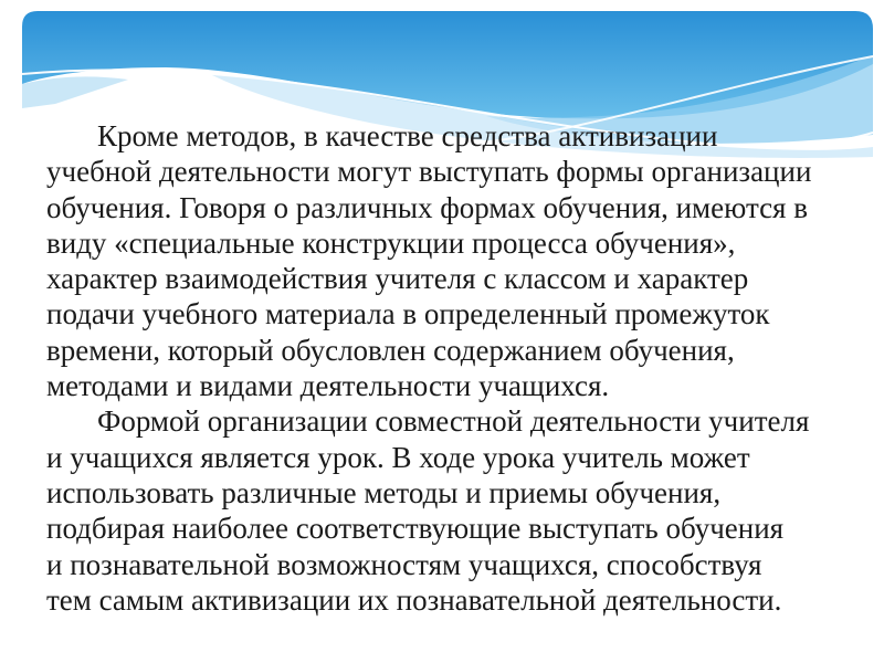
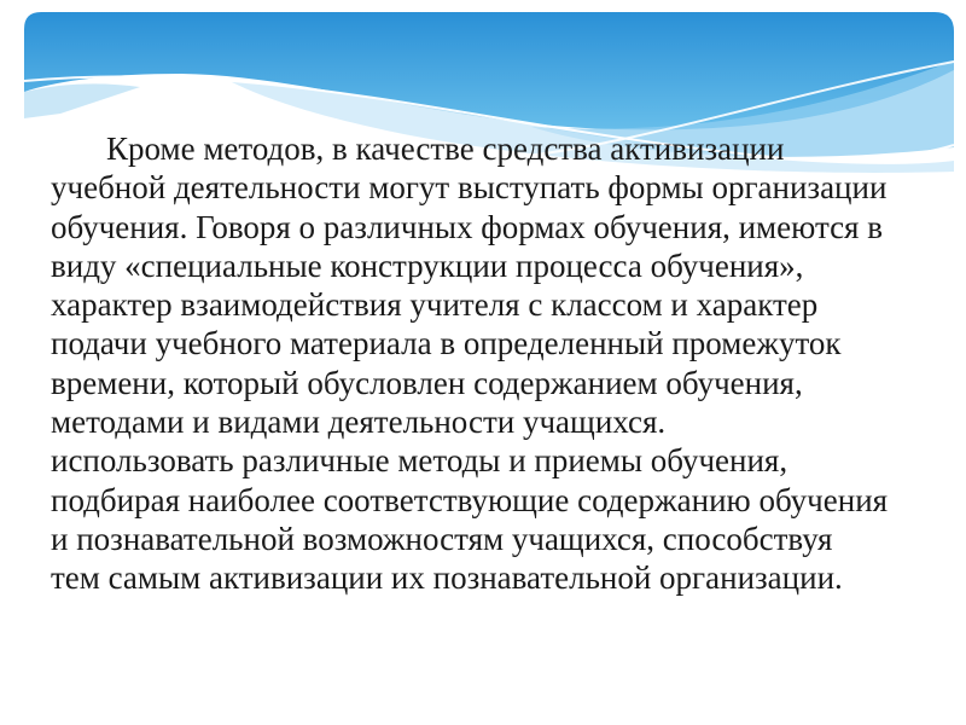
  Кроме методов, в качестве средства активизации
  учебной деятельности могут выступать формы организации
  обучения. Говоря о различных формах обучения, имеются в
  виду «специальные конструкции процесса обучения»,
  характер взаимодействия учителя с классом и характер
  подачи учебного материала в определенный промежуток
  времени, который обусловлен содержанием обучения,
  методами и видами деятельности учащихся.
- Формой организации совместной деятельности учителя
- и учащихся является урок. В ходе урока учитель может
  использовать различные методы и приемы обучения,
- подбирая наиболее соответствующие выступать обучения
+ подбирая наиболее соответствующие содержанию обучения
  и познавательной возможностям учащихся, способствуя
- тем самым активизации их познавательной деятельности.
+ тем самым активизации их познавательной организации.
